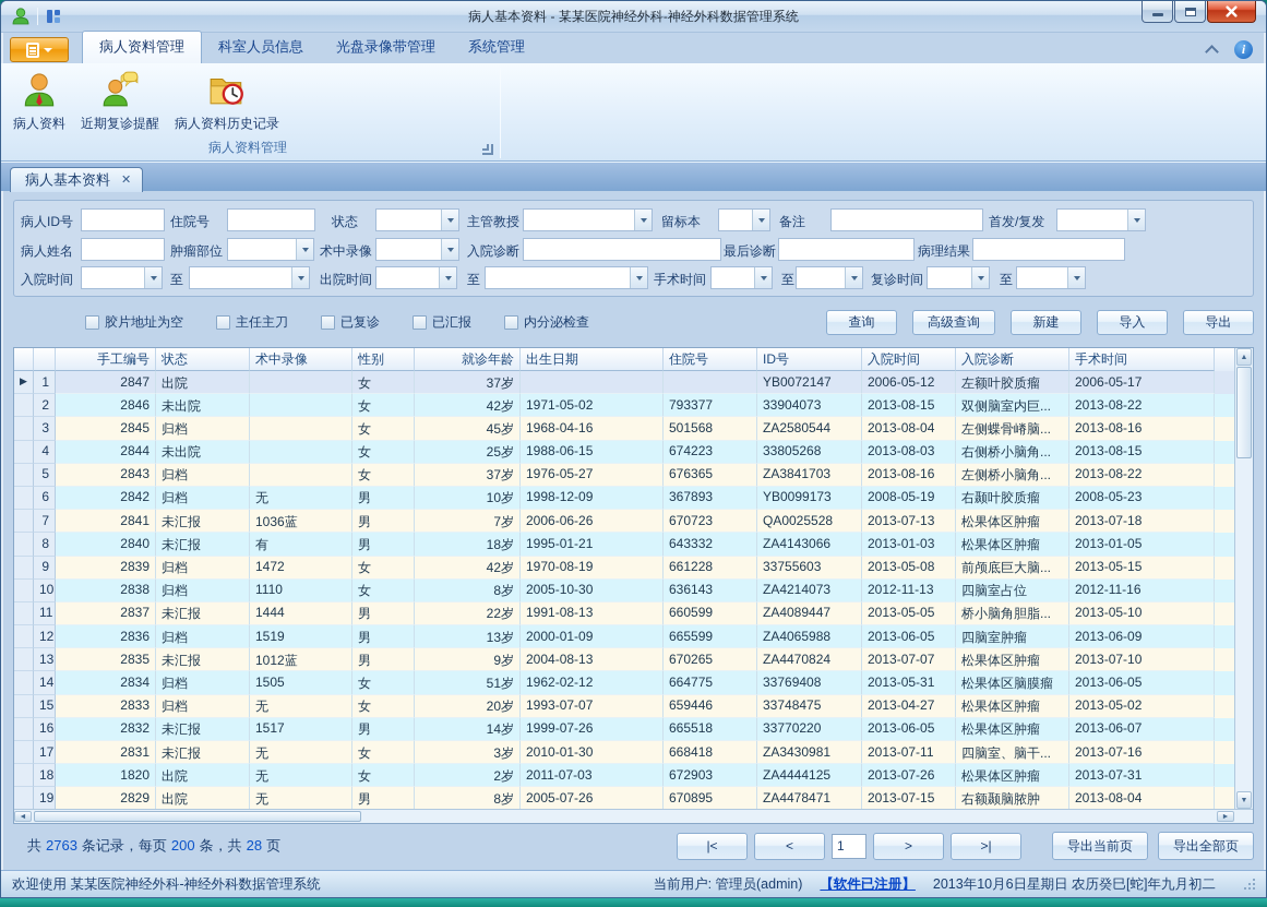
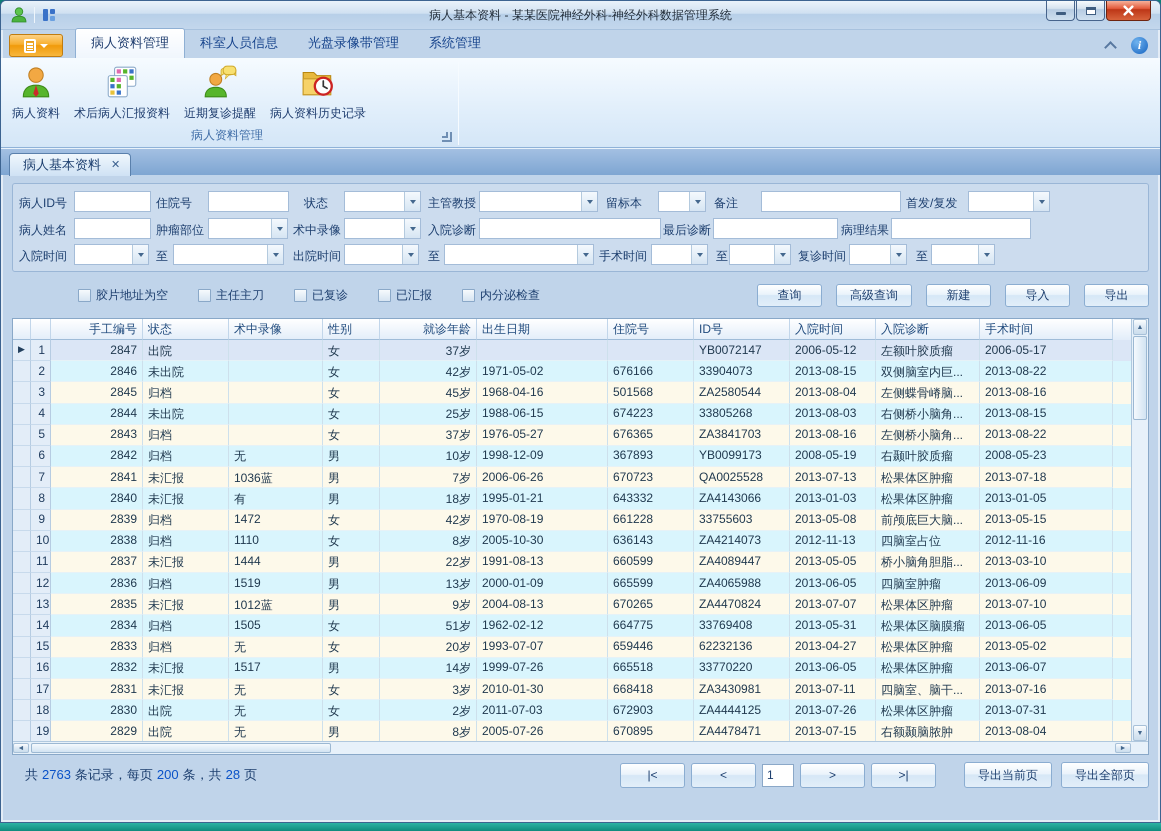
  病人基本资料 - 某某医院神经外科-神经外科数据管理系统
  病人资料管理
  科室人员信息
  光盘录像带管理
  系统管理
  i
  病人资料
+ 术后病人汇报资料
  近期复诊提醒
  病人资料历史记录
  病人资料管理
  病人基本资料
  ✕
  病人ID号
  住院号
  状态
  主管教授
  留标本
  备注
  首发/复发
  病人姓名
  肿瘤部位
  术中录像
  入院诊断
  最后诊断
  病理结果
  入院时间
  至
  出院时间
  至
  手术时间
  至
  复诊时间
  至
  胶片地址为空
  主任主刀
  已复诊
  已汇报
  内分泌检查
  查询
  高级查询
  新建
  导入
  导出
  手工编号
  状态
  术中录像
  性别
  就诊年龄
  出生日期
  住院号
  ID号
  入院时间
  入院诊断
  手术时间
  ▶
  1
  2847
  出院
  女
  37岁
  YB0072147
  2006-05-12
  左额叶胶质瘤
  2006-05-17
  2
  2846
  未出院
  女
  42岁
  1971-05-02
- 793377
+ 676166
  33904073
  2013-08-15
  双侧脑室内巨...
  2013-08-22
  3
  2845
  归档
  女
  45岁
  1968-04-16
  501568
  ZA2580544
  2013-08-04
  左侧蝶骨嵴脑...
  2013-08-16
  4
  2844
  未出院
  女
  25岁
  1988-06-15
  674223
  33805268
  2013-08-03
  右侧桥小脑角...
  2013-08-15
  5
  2843
  归档
  女
  37岁
  1976-05-27
  676365
  ZA3841703
  2013-08-16
  左侧桥小脑角...
  2013-08-22
  6
  2842
  归档
  无
  男
  10岁
  1998-12-09
  367893
  YB0099173
  2008-05-19
  右颞叶胶质瘤
  2008-05-23
  7
  2841
  未汇报
  1036蓝
  男
  7岁
  2006-06-26
  670723
  QA0025528
  2013-07-13
  松果体区肿瘤
  2013-07-18
  8
  2840
  未汇报
  有
  男
  18岁
  1995-01-21
  643332
  ZA4143066
  2013-01-03
  松果体区肿瘤
  2013-01-05
  9
  2839
  归档
  1472
  女
  42岁
  1970-08-19
  661228
  33755603
  2013-05-08
  前颅底巨大脑...
  2013-05-15
  10
  2838
  归档
  1110
  女
  8岁
  2005-10-30
  636143
  ZA4214073
  2012-11-13
  四脑室占位
  2012-11-16
  11
  2837
  未汇报
  1444
  男
  22岁
  1991-08-13
  660599
  ZA4089447
  2013-05-05
  桥小脑角胆脂...
- 2013-05-10
+ 2013-03-10
  12
  2836
  归档
  1519
  男
  13岁
  2000-01-09
  665599
  ZA4065988
  2013-06-05
  四脑室肿瘤
  2013-06-09
  13
  2835
  未汇报
  1012蓝
  男
  9岁
  2004-08-13
  670265
  ZA4470824
  2013-07-07
  松果体区肿瘤
  2013-07-10
  14
  2834
  归档
  1505
  女
  51岁
  1962-02-12
  664775
  33769408
  2013-05-31
  松果体区脑膜瘤
  2013-06-05
  15
  2833
  归档
  无
  女
  20岁
  1993-07-07
  659446
- 33748475
+ 62232136
  2013-04-27
  松果体区肿瘤
  2013-05-02
  16
  2832
  未汇报
  1517
  男
  14岁
  1999-07-26
  665518
  33770220
  2013-06-05
  松果体区肿瘤
  2013-06-07
  17
  2831
  未汇报
  无
  女
  3岁
  2010-01-30
  668418
  ZA3430981
  2013-07-11
  四脑室、脑干...
  2013-07-16
  18
- 1820
+ 2830
  出院
  无
  女
  2岁
  2011-07-03
  672903
  ZA4444125
  2013-07-26
  松果体区肿瘤
  2013-07-31
  19
  2829
  出院
  无
  男
  8岁
  2005-07-26
  670895
  ZA4478471
  2013-07-15
  右额颞脑脓肿
  2013-08-04
  共 2763 条记录，每页 200 条，共 28 页
  |<
  <
  1
  >
  >|
  导出当前页
  导出全部页
- 欢迎使用 某某医院神经外科-神经外科数据管理系统
- 当前用户: 管理员(admin)
- 【软件已注册】
- 2013年10月6日星期日 农历癸巳[蛇]年九月初二
